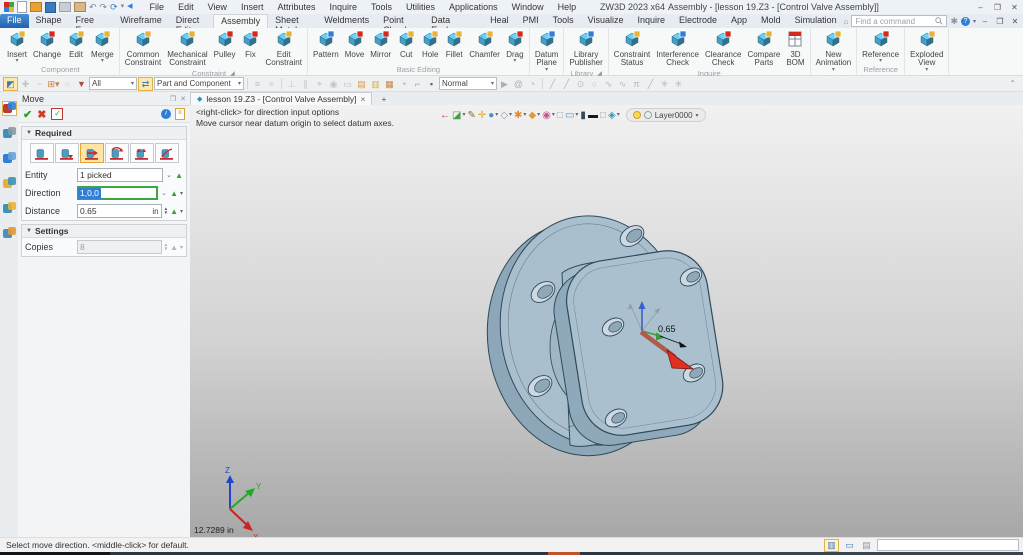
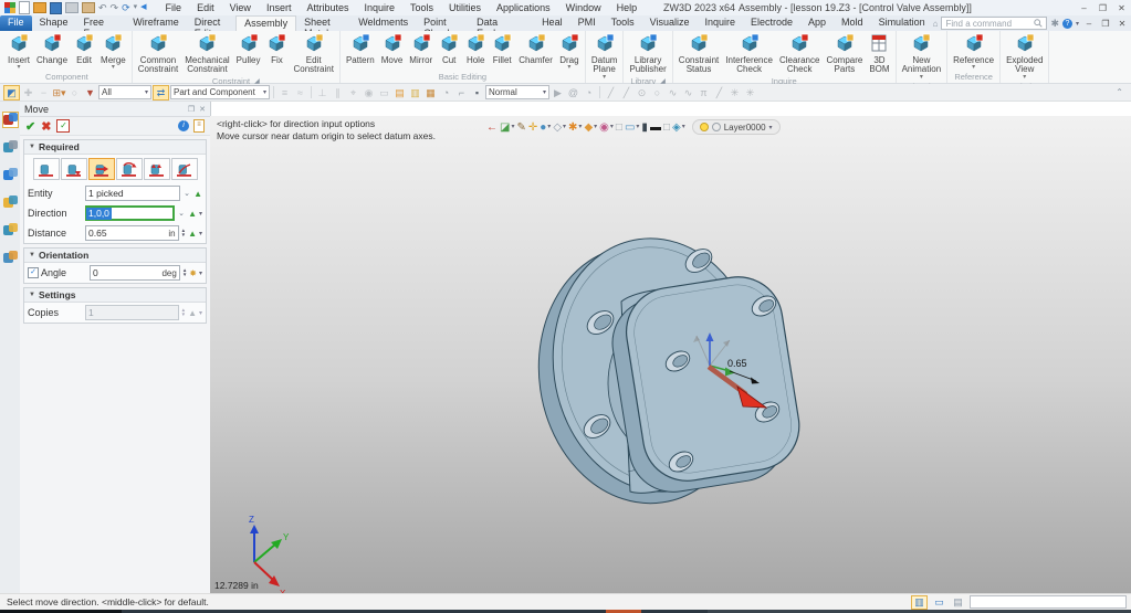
  ↶
  ↷
  ⟳
  File
  Edit
  View
  Insert
  Attributes
  Inquire
  Tools
  Utilities
  Applications
  Window
  Help
  ZW3D 2023 x64
  Assembly - [lesson 19.Z3 - [Control Valve Assembly]]
  –
  ❐
  ✕
  File
  Shape
  Wireframe
  Assembly
  Weldments
  Heal
  PMI
  Tools
  Visualize
  Inquire
  Electrode
  App
  Mold
  Simulation
  ⌂
  Find a command
  ✱
  –
  ❐
  ✕
  Insert
  Change
  Edit
  Merge
  Component
  Common
  Constraint
  Mechanical
  Constraint
  Pulley
  Fix
  Edit
  Constraint
  Constraint
  Pattern
  Move
  Mirror
  Cut
  Hole
  Fillet
  Chamfer
  Drag
  Basic Editing
  Datum
  Plane
  Library
  Publisher
  Library
  Constraint
  Status
  Interference
  Check
  Clearance
  Check
  Compare
  Parts
  3D
  BOM
  Inquire
  New
  Animation
  Reference
  Reference
  Exploded
  View
  ◩
  ✚
  ⊞▾
  ▼
  All
  ⇄
  Part and Component
  ≡
  ≈
  ⊥
  ∥
  ⌖
  ◉
  ▭
  ▤
  ▥
  ▦
  ◔
  ⌐
  ▪
  Normal
  ▶
  @
  ◔
  ╱
  ╱
  ⊙
  ○
  ∿
  ∿
  π
  ╱
  ✳
  ✳
  ⌃
- lesson 19.Z3 - [Control Valve Assembly]
- ×
- +
  Move
  ✔
  ✖
  ✓
  Required
  Entity
  1 picked
  ▲
  Direction
  1,0,0
  ▲
  Distance
  0.65
  in
  ▲
+ Orientation
+ Angle
+ 0
+ deg
+ ✸
  Settings
  Copies
- 8
+ 1
  ▲
  <right-click> for direction input options
  Move cursor near datum origin to select datum axes.
  ←
  ◪
  ✎
  ✛
  ●
  ◇
  ✱
  ◆
  ◉
  □
  ▭
  ▮
  ▬
  □
  ◈
  Layer0000
  0.65
  Z
  Y
  12.7289 in
  Select move direction. <middle-click> for default.
  ▥
  ▭
  ▤
